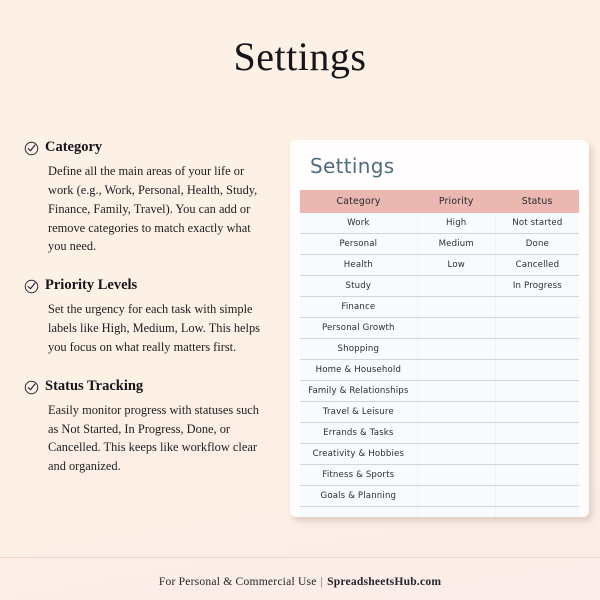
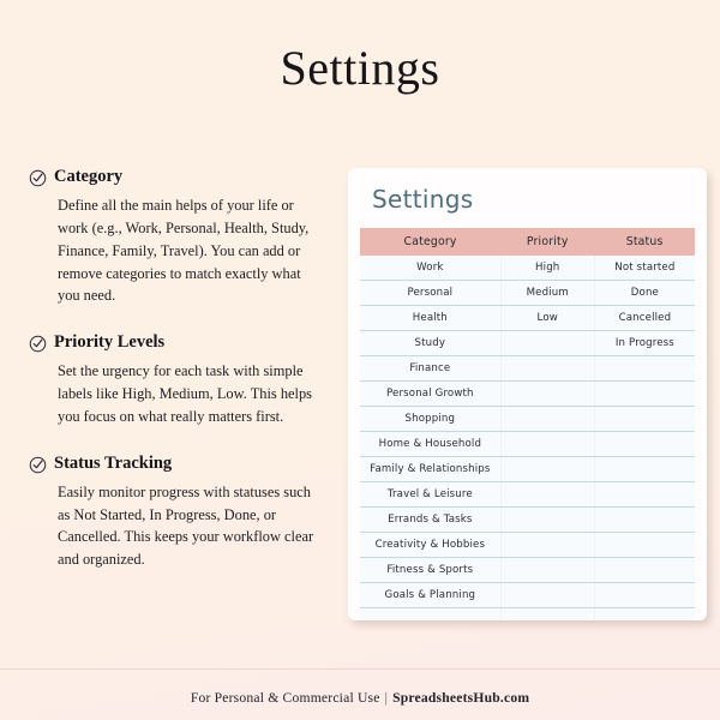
  Settings
  Category
- Define all the main areas of your life or work (e.g., Work, Personal, Health, Study, Finance, Family, Travel). You can add or remove categories to match exactly what you need.
+ Define all the main helps of your life or work (e.g., Work, Personal, Health, Study, Finance, Family, Travel). You can add or remove categories to match exactly what you need.
  Priority Levels
  Set the urgency for each task with simple labels like High, Medium, Low. This helps you focus on what really matters first.
  Status Tracking
- Easily monitor progress with statuses such as Not Started, In Progress, Done, or Cancelled. This keeps like workflow clear and organized.
+ Easily monitor progress with statuses such as Not Started, In Progress, Done, or Cancelled. This keeps your workflow clear and organized.
  Settings
  Category	Priority	Status
  Work	High	Not started
  Personal	Medium	Done
  Health	Low	Cancelled
  Study		In Progress
  Finance
  Personal Growth
  Shopping
  Home & Household
  Family & Relationships
  Travel & Leisure
  Errands & Tasks
  Creativity & Hobbies
  Fitness & Sports
  Goals & Planning
  For Personal & Commercial Use | SpreadsheetsHub.com
